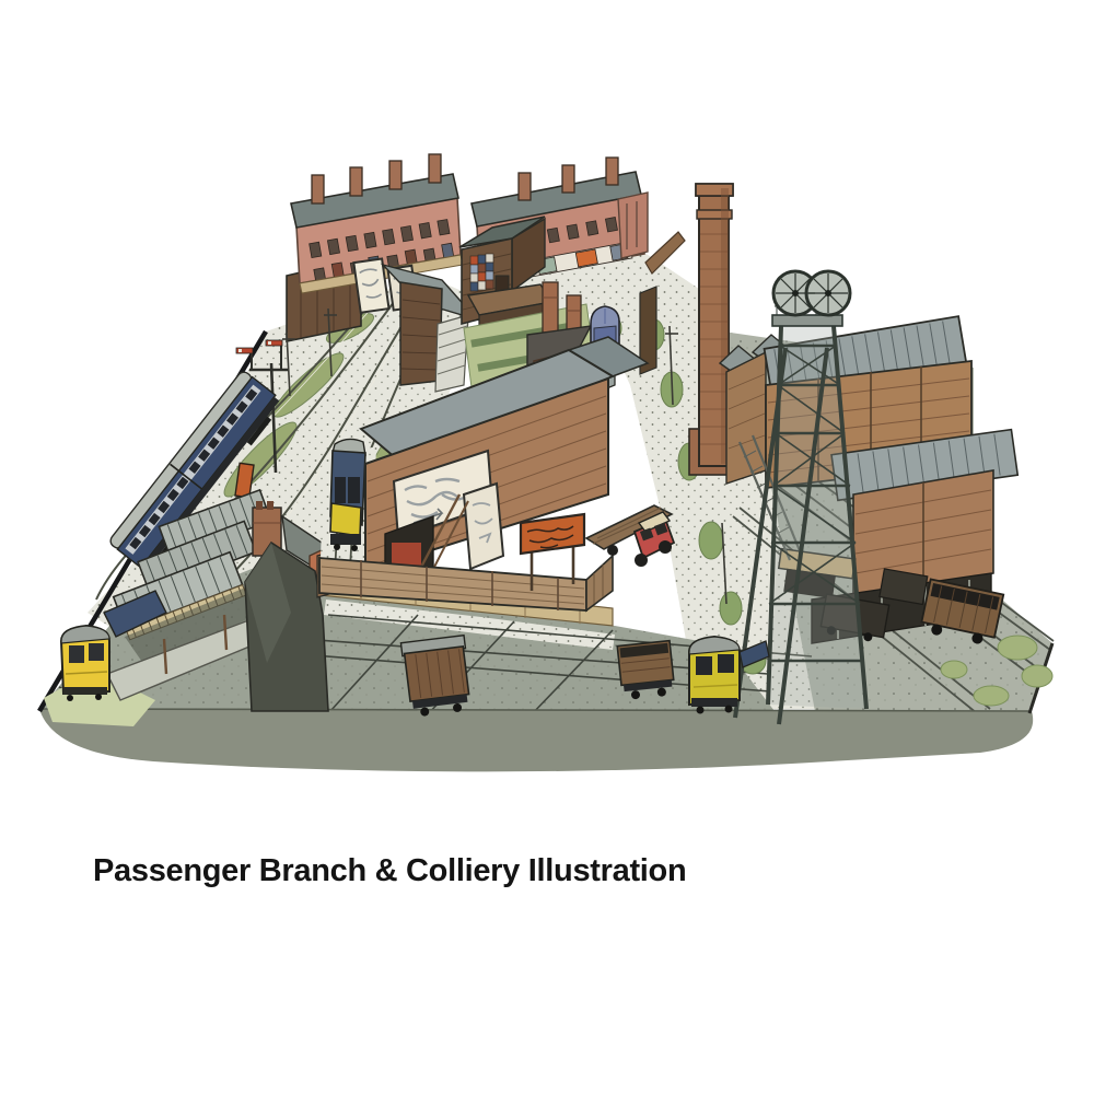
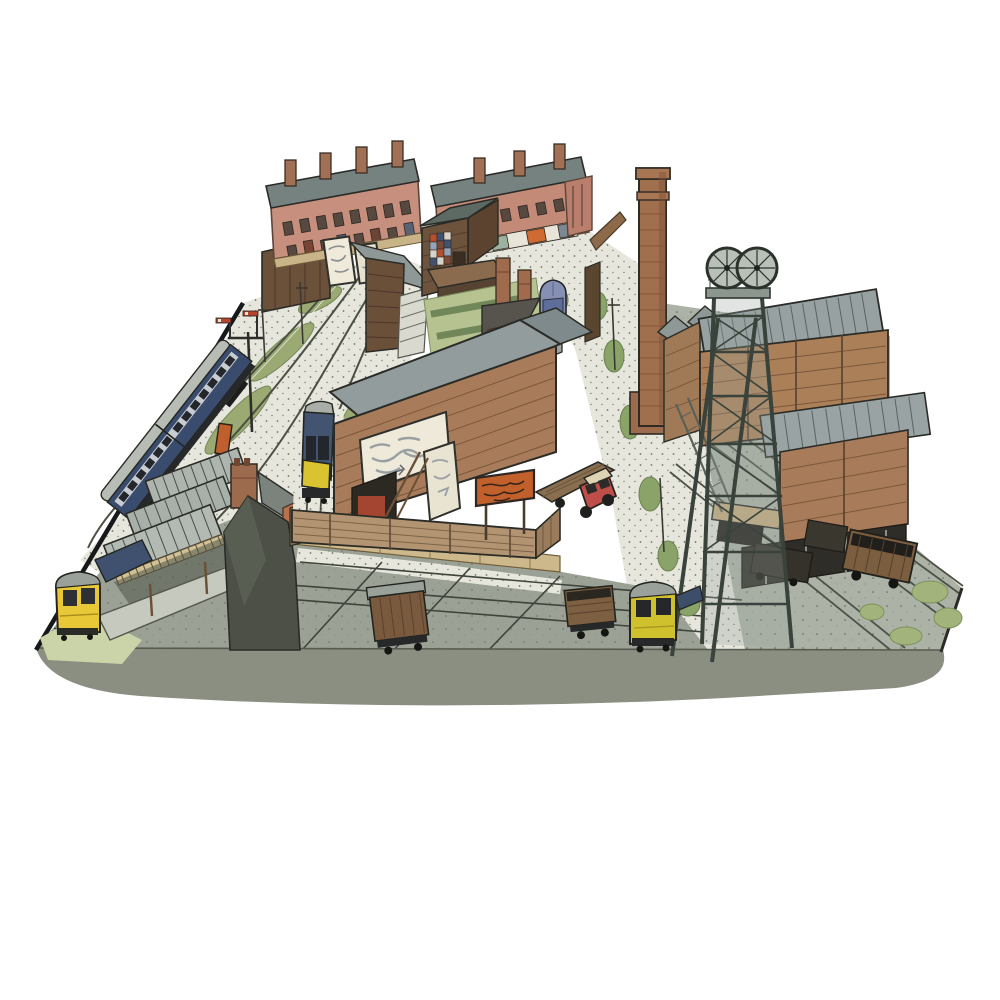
- Passenger Branch & Colliery Illustration
